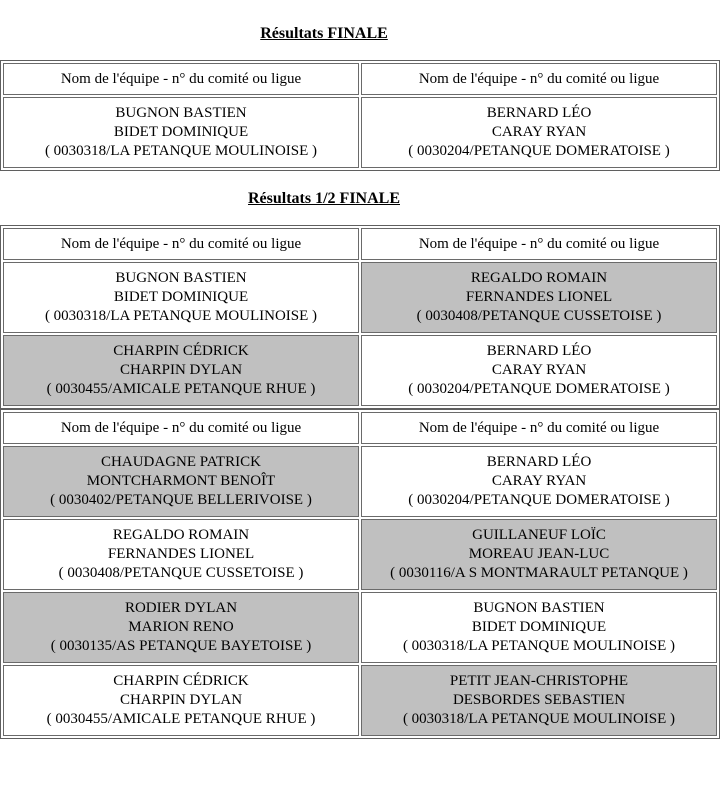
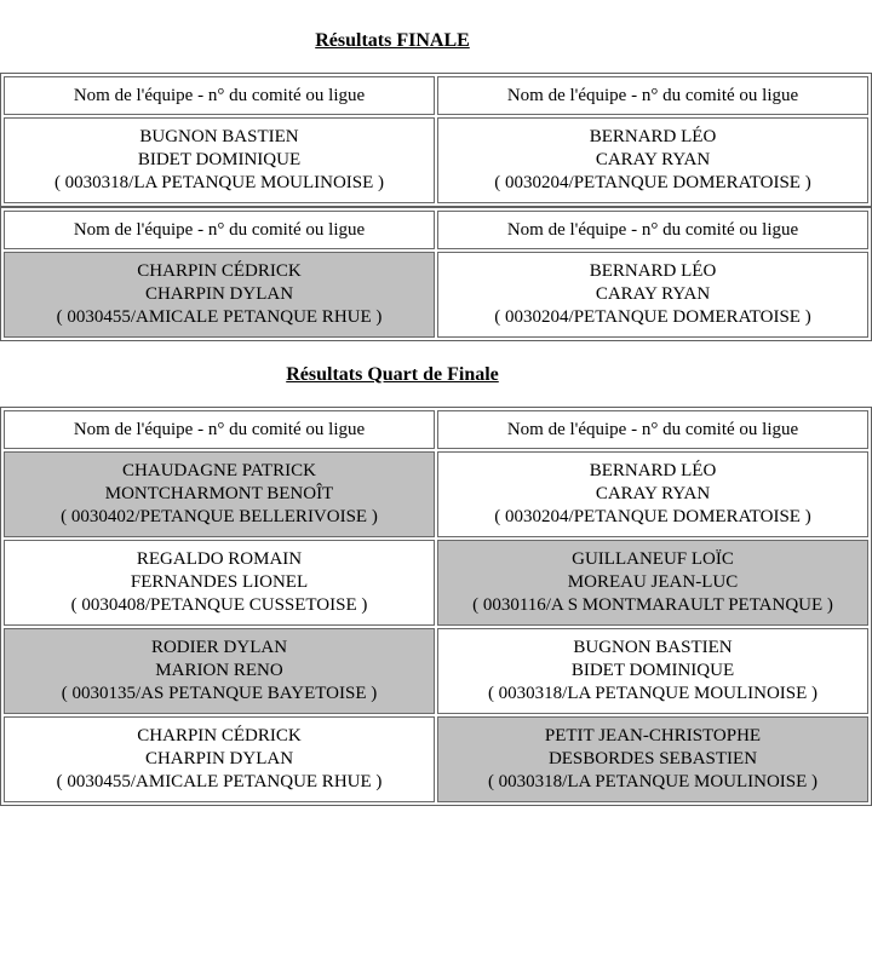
  Résultats FINALE
  Nom de l'équipe - n° du comité ou ligue	Nom de l'équipe - n° du comité ou ligue
  BUGNON BASTIEN BIDET DOMINIQUE ( 0030318/LA PETANQUE MOULINOISE )	BERNARD LÉO CARAY RYAN ( 0030204/PETANQUE DOMERATOISE )
- Résultats 1/2 FINALE
  Nom de l'équipe - n° du comité ou ligue	Nom de l'équipe - n° du comité ou ligue
- BUGNON BASTIEN BIDET DOMINIQUE ( 0030318/LA PETANQUE MOULINOISE )	REGALDO ROMAIN FERNANDES LIONEL ( 0030408/PETANQUE CUSSETOISE )
  CHARPIN CÉDRICK CHARPIN DYLAN ( 0030455/AMICALE PETANQUE RHUE )	BERNARD LÉO CARAY RYAN ( 0030204/PETANQUE DOMERATOISE )
+ Résultats Quart de Finale
  Nom de l'équipe - n° du comité ou ligue	Nom de l'équipe - n° du comité ou ligue
  CHAUDAGNE PATRICK MONTCHARMONT BENOÎT ( 0030402/PETANQUE BELLERIVOISE )	BERNARD LÉO CARAY RYAN ( 0030204/PETANQUE DOMERATOISE )
  REGALDO ROMAIN FERNANDES LIONEL ( 0030408/PETANQUE CUSSETOISE )	GUILLANEUF LOÏC MOREAU JEAN-LUC ( 0030116/A S MONTMARAULT PETANQUE )
  RODIER DYLAN MARION RENO ( 0030135/AS PETANQUE BAYETOISE )	BUGNON BASTIEN BIDET DOMINIQUE ( 0030318/LA PETANQUE MOULINOISE )
  CHARPIN CÉDRICK CHARPIN DYLAN ( 0030455/AMICALE PETANQUE RHUE )	PETIT JEAN-CHRISTOPHE DESBORDES SEBASTIEN ( 0030318/LA PETANQUE MOULINOISE )
